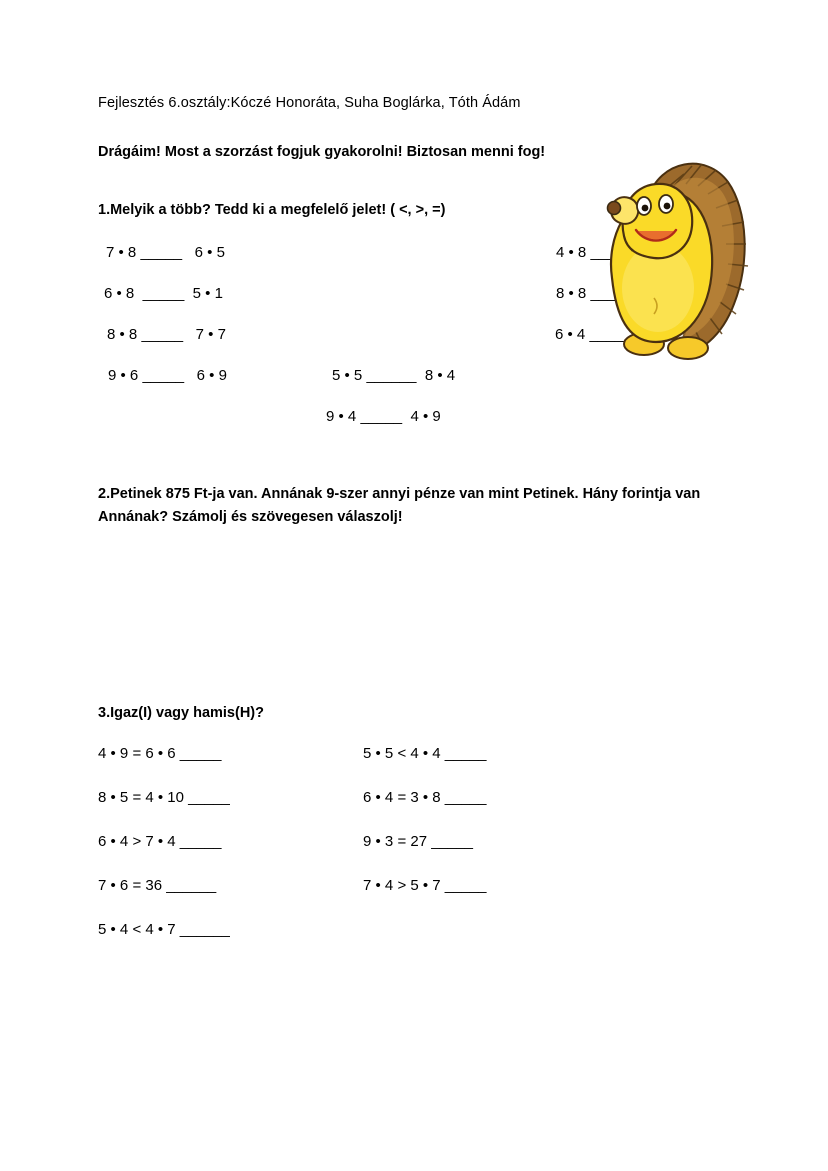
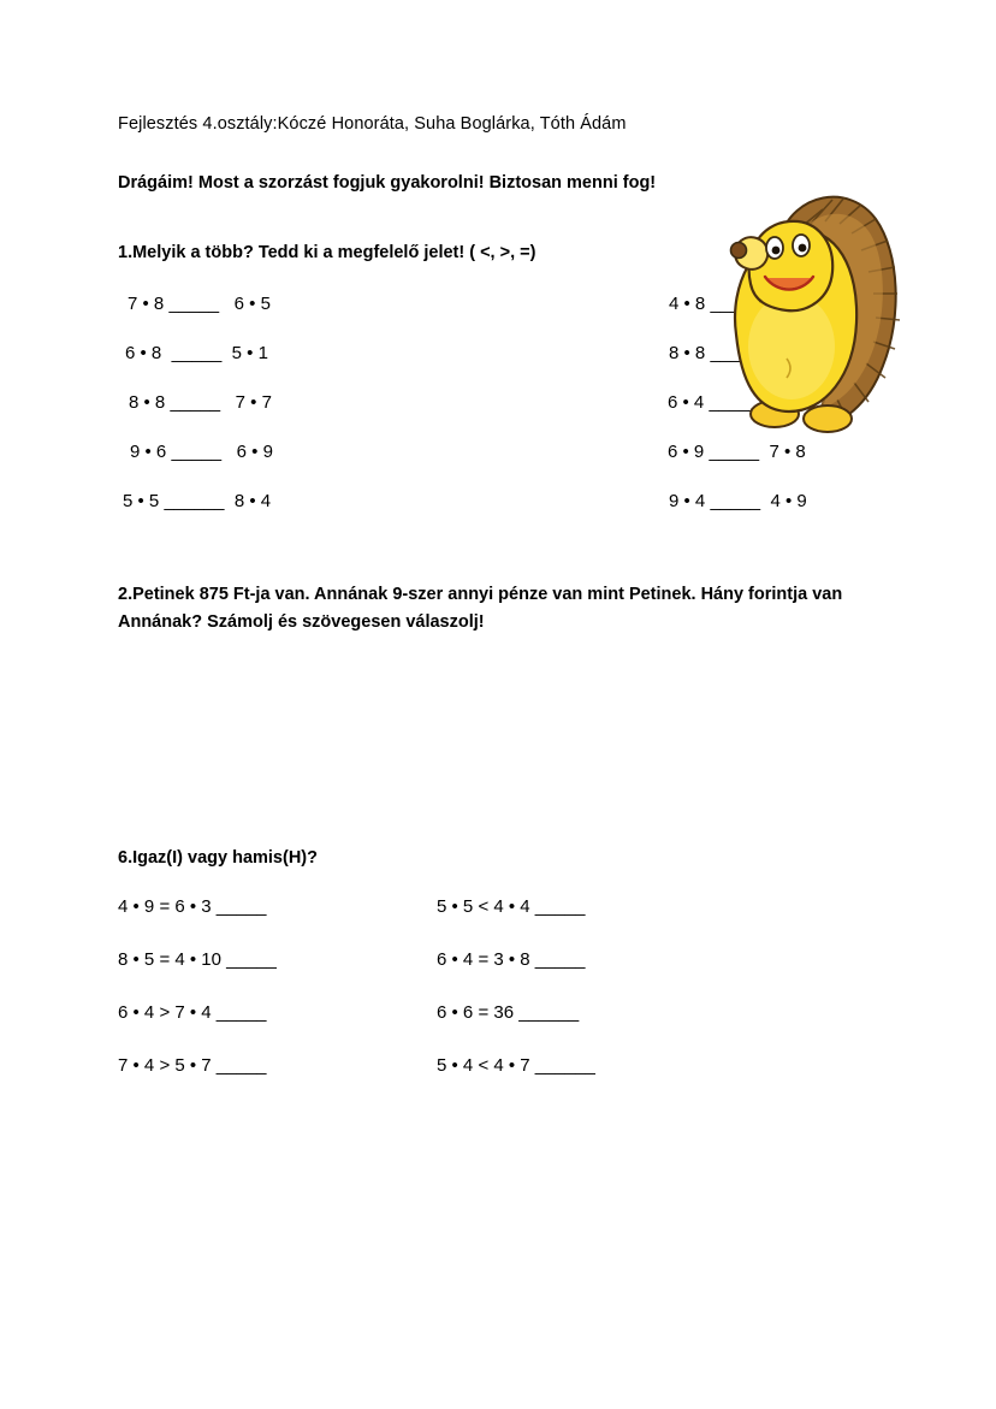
- Fejlesztés 6.osztály:Kóczé Honoráta, Suha Boglárka, Tóth Ádám
+ Fejlesztés 4.osztály:Kóczé Honoráta, Suha Boglárka, Tóth Ádám
  Drágáim! Most a szorzást fogjuk gyakorolni! Biztosan menni fog!
  1.Melyik a több? Tedd ki a megfelelő jelet! ( <, >, =)
  7 • 8 _____ 6 • 5
  6 • 8 _____ 5 • 1
  8 • 8 _____ 7 • 7
  6 • 4 _____
  9 • 6 _____ 6 • 9
+ 6 • 9 _____ 7 • 8
  5 • 5 ______ 8 • 4
  9 • 4 _____ 4 • 9
  2.Petinek 875 Ft-ja van. Annának 9-szer annyi pénze van mint Petinek. Hány forintja van Annának? Számolj és szövegesen válaszolj!
- 3.Igaz(I) vagy hamis(H)?
+ 6.Igaz(I) vagy hamis(H)?
- 4 • 9 = 6 • 6 _____
+ 4 • 9 = 6 • 3 _____
  5 • 5 < 4 • 4 _____
  8 • 5 = 4 • 10 _____
  6 • 4 = 3 • 8 _____
  6 • 4 > 7 • 4 _____
- 9 • 3 = 27 _____
- 7 • 6 = 36 ______
+ 6 • 6 = 36 ______
  7 • 4 > 5 • 7 _____
  5 • 4 < 4 • 7 ______
